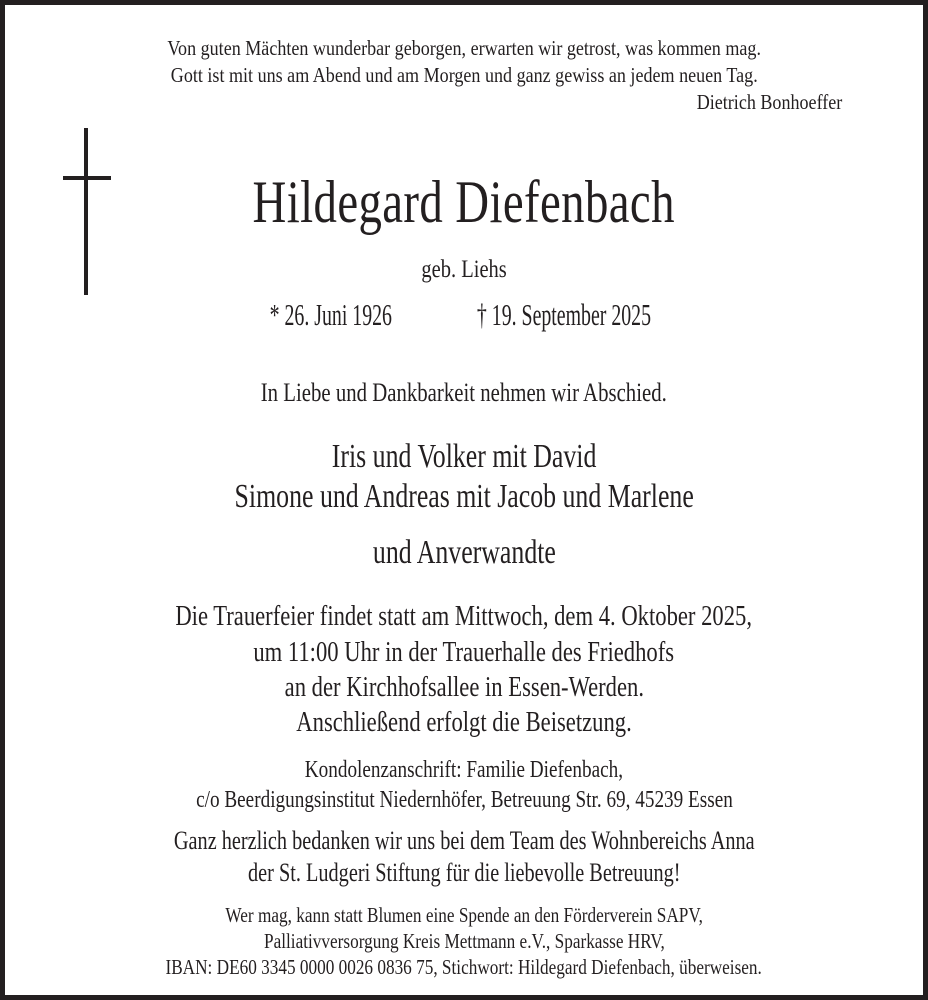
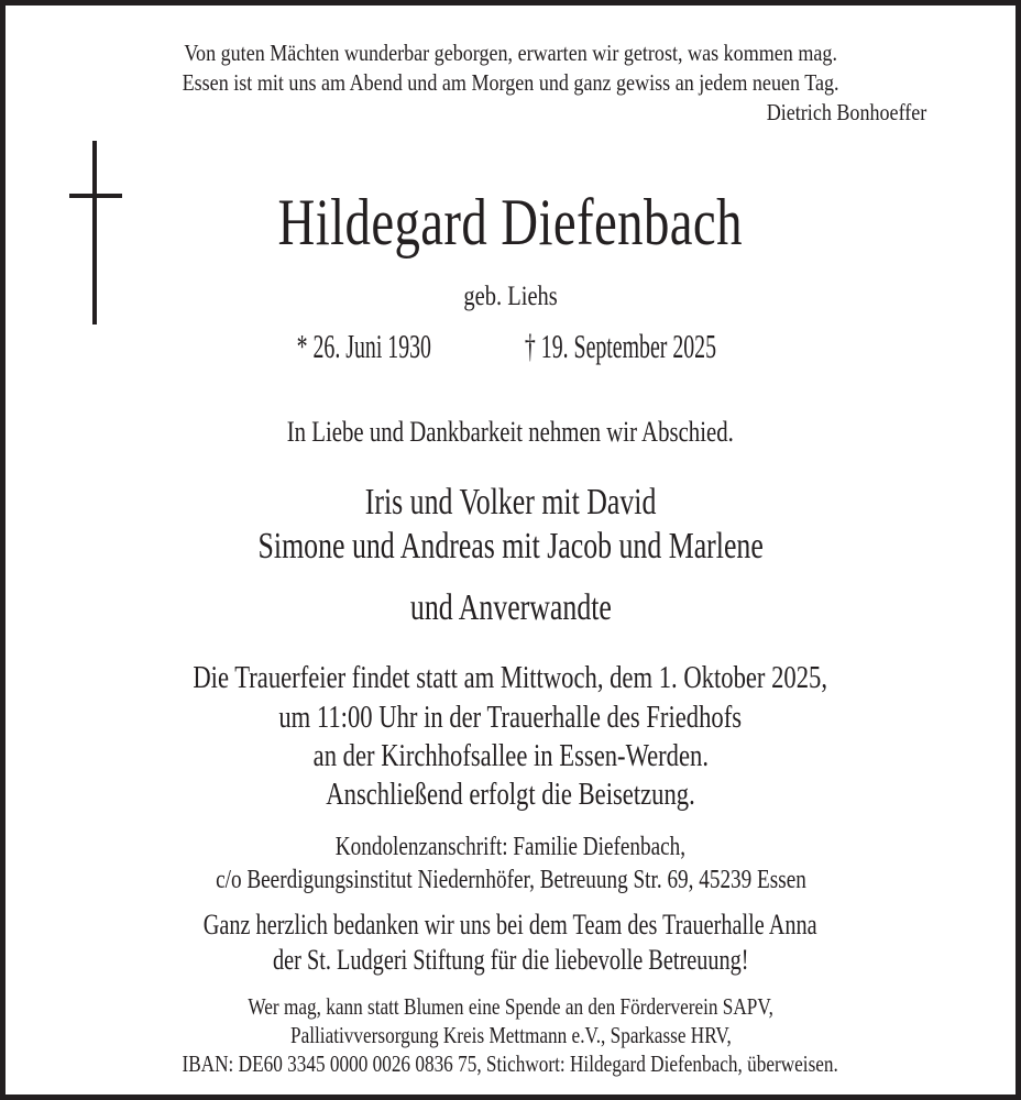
  Von guten Mächten wunderbar geborgen, erwarten wir getrost, was kommen mag.
- Gott ist mit uns am Abend und am Morgen und ganz gewiss an jedem neuen Tag.
+ Essen ist mit uns am Abend und am Morgen und ganz gewiss an jedem neuen Tag.
  Dietrich Bonhoeffer
  Hildegard Diefenbach
  geb. Liehs
- * 26. Juni 1926 † 19. September 2025
+ * 26. Juni 1930 † 19. September 2025
  In Liebe und Dankbarkeit nehmen wir Abschied.
  Iris und Volker mit David
  Simone und Andreas mit Jacob und Marlene
  und Anverwandte
- Die Trauerfeier findet statt am Mittwoch, dem 4. Oktober 2025,
+ Die Trauerfeier findet statt am Mittwoch, dem 1. Oktober 2025,
  um 11:00 Uhr in der Trauerhalle des Friedhofs
  an der Kirchhofsallee in Essen-Werden.
  Anschließend erfolgt die Beisetzung.
  Kondolenzanschrift: Familie Diefenbach,
  c/o Beerdigungsinstitut Niedernhöfer, Betreuung Str. 69, 45239 Essen
- Ganz herzlich bedanken wir uns bei dem Team des Wohnbereichs Anna
+ Ganz herzlich bedanken wir uns bei dem Team des Trauerhalle Anna
  der St. Ludgeri Stiftung für die liebevolle Betreuung!
  Wer mag, kann statt Blumen eine Spende an den Förderverein SAPV,
  Palliativversorgung Kreis Mettmann e.V., Sparkasse HRV,
  IBAN: DE60 3345 0000 0026 0836 75, Stichwort: Hildegard Diefenbach, überweisen.
